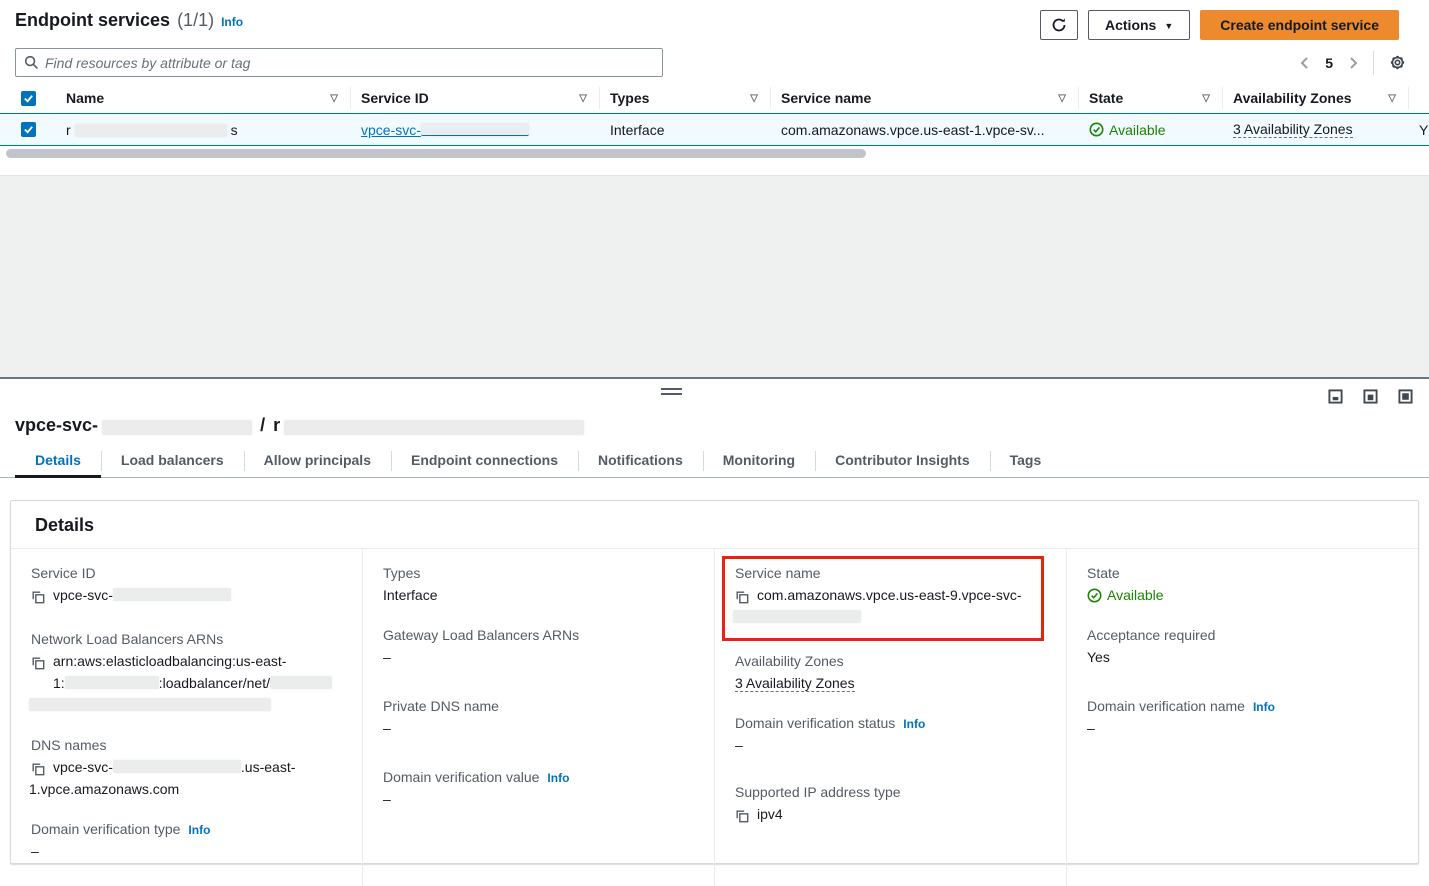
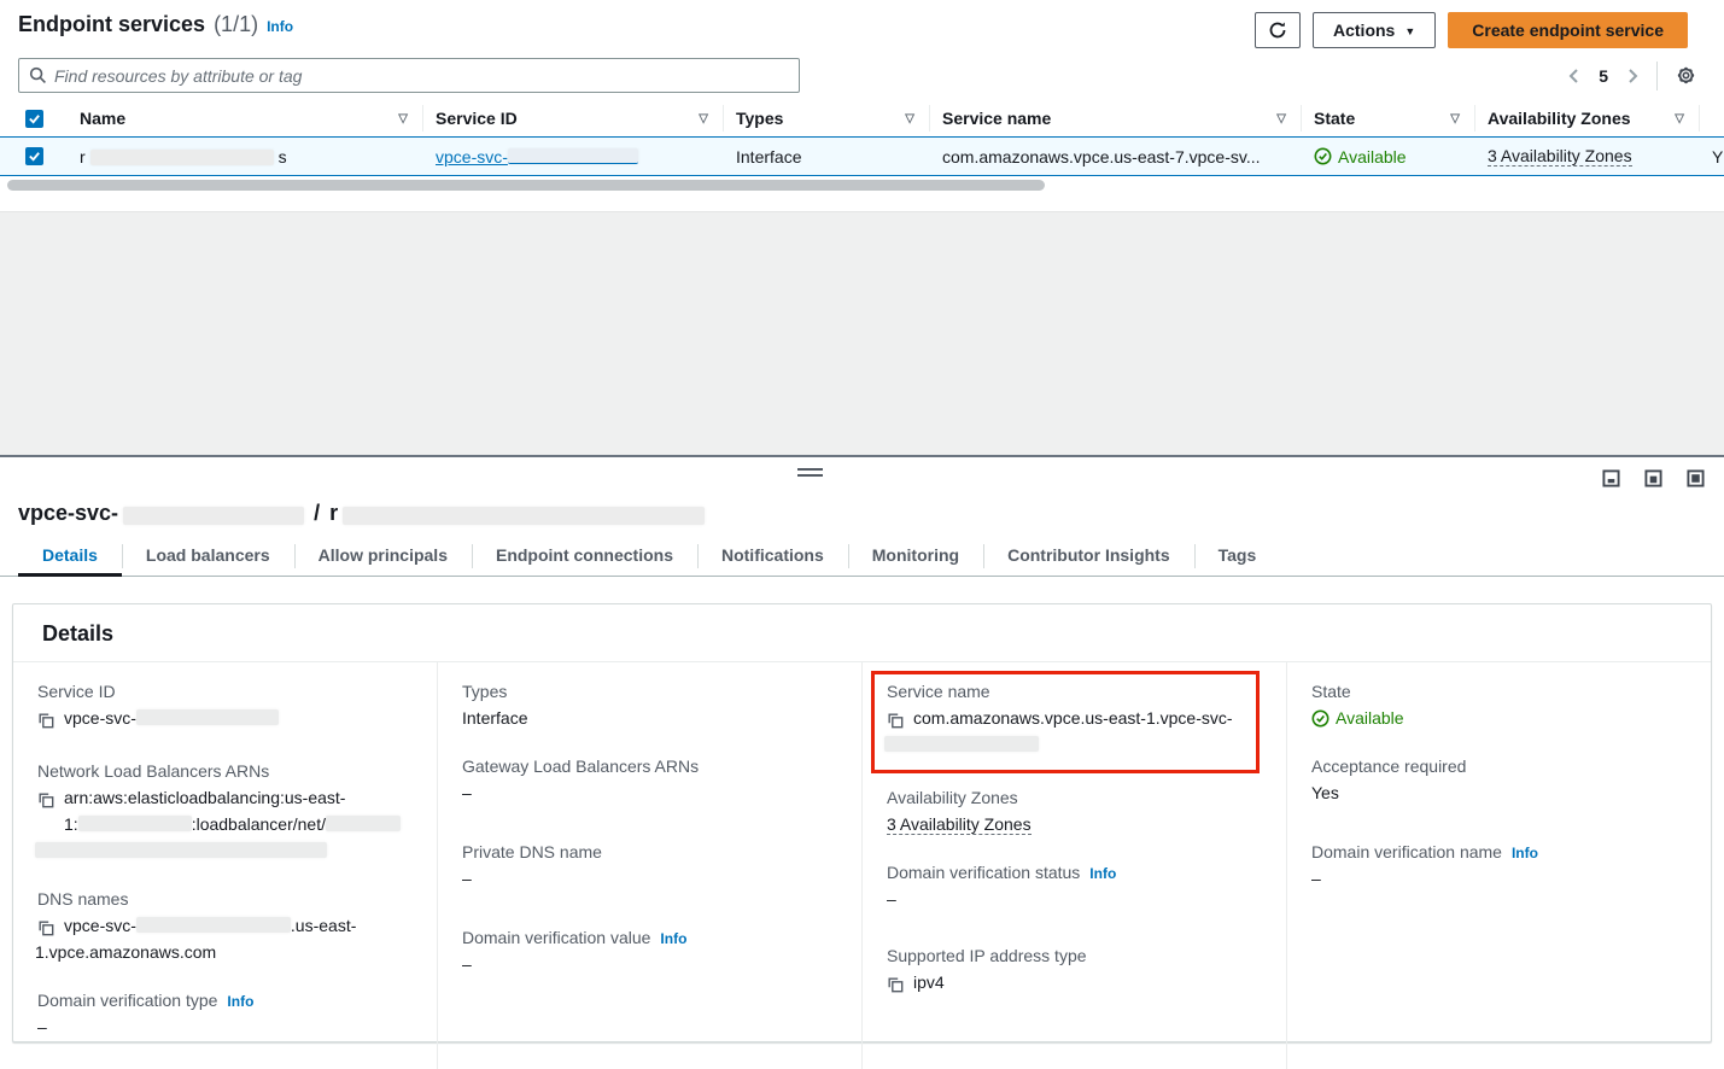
  Endpoint services
  (1/1)
  Info
  Actions
  ▼
  Create endpoint service
  Find resources by attribute or tag
  5
  Name
  ▽
  Service ID
  ▽
  Types
  ▽
  Service name
  ▽
  State
  ▽
  Availability Zones
  ▽
  r
  s
  vpce-svc-
  Interface
- com.amazonaws.vpce.us-east-1.vpce-sv...
+ com.amazonaws.vpce.us-east-7.vpce-sv...
  Available
  3 Availability Zones
  Y
  vpce-svc-
  /
  r
  Details
  Load balancers
  Allow principals
  Endpoint connections
  Notifications
  Monitoring
  Contributor Insights
  Tags
  Details
  Service ID
  vpce-svc-
  Network Load Balancers ARNs
  arn:aws:elasticloadbalancing:us-east-
  1: :loadbalancer/net/
  DNS names
  vpce-svc- .us-east-
  1.vpce.amazonaws.com
  Domain verification type
  Info
  –
  Types
  Interface
  Gateway Load Balancers ARNs
  –
  Private DNS name
  –
  Domain verification value
  Info
  –
  Service name
- com.amazonaws.vpce.us-east-9.vpce-svc-
+ com.amazonaws.vpce.us-east-1.vpce-svc-
  Availability Zones
  3 Availability Zones
  Domain verification status
  Info
  –
  Supported IP address type
  ipv4
  State
  Available
  Acceptance required
  Yes
  Domain verification name
  Info
  –
